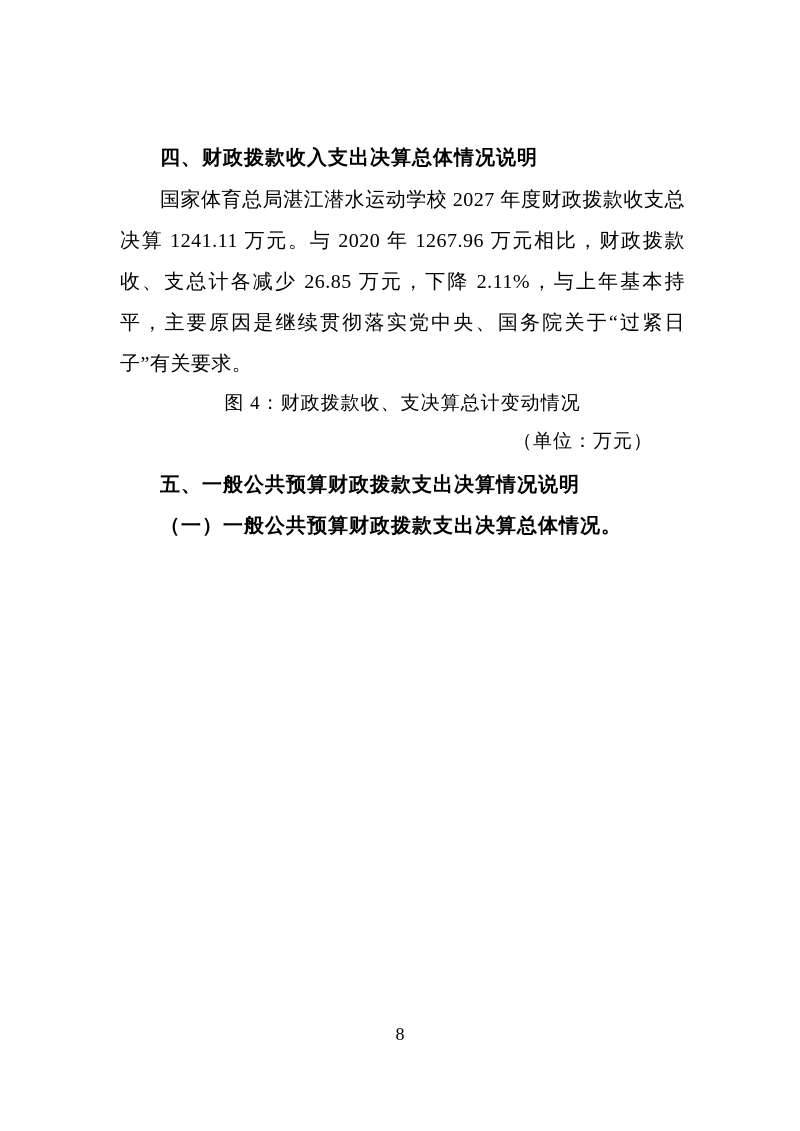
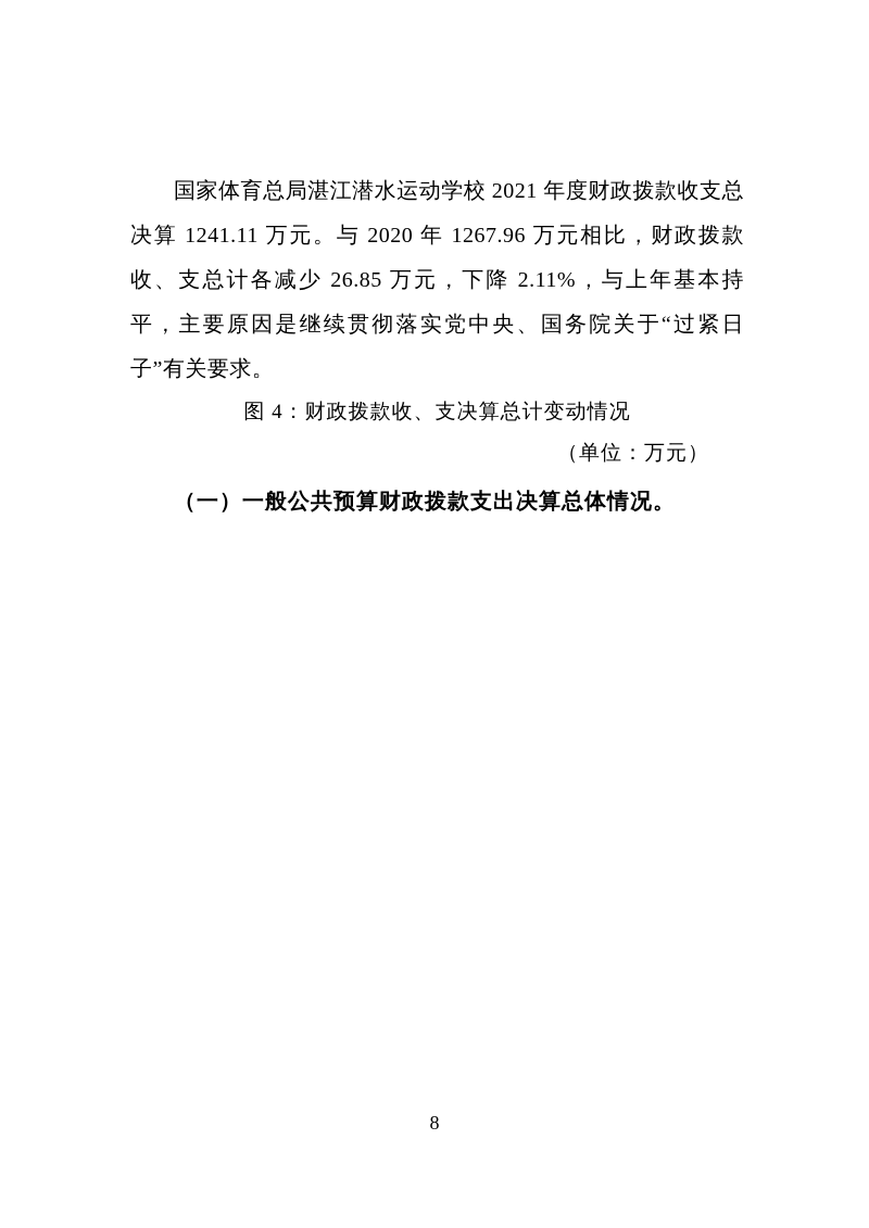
- 四、财政拨款收入支出决算总体情况说明
- 国家体育总局湛江潜水运动学校 2027 年度财政拨款收支总决算 1241.11 万元。与 2020 年 1267.96 万元相比，财政拨款收、支总计各减少 26.85 万元，下降 2.11%，与上年基本持平，主要原因是继续贯彻落实党中央、国务院关于“过紧日子”有关要求。
+ 国家体育总局湛江潜水运动学校 2021 年度财政拨款收支总决算 1241.11 万元。与 2020 年 1267.96 万元相比，财政拨款收、支总计各减少 26.85 万元，下降 2.11%，与上年基本持平，主要原因是继续贯彻落实党中央、国务院关于“过紧日子”有关要求。
  图 4：财政拨款收、支决算总计变动情况
  （单位：万元）
- 五、一般公共预算财政拨款支出决算情况说明
  （一）一般公共预算财政拨款支出决算总体情况。
  8
